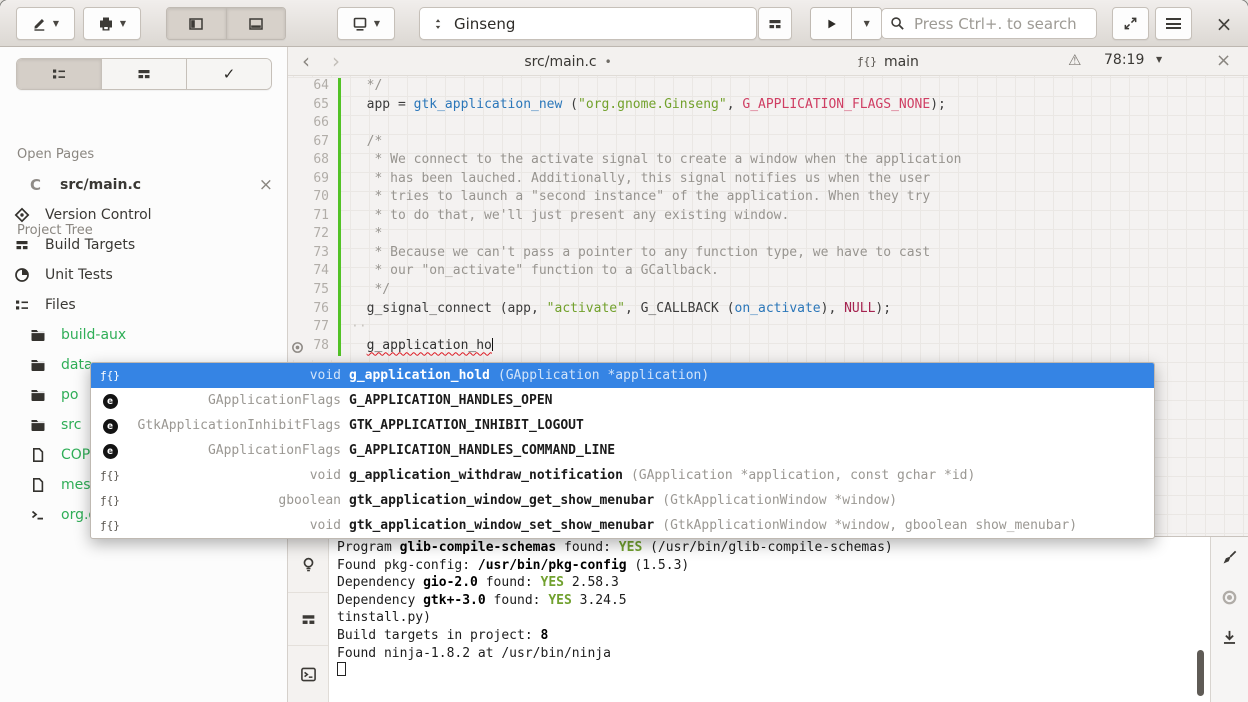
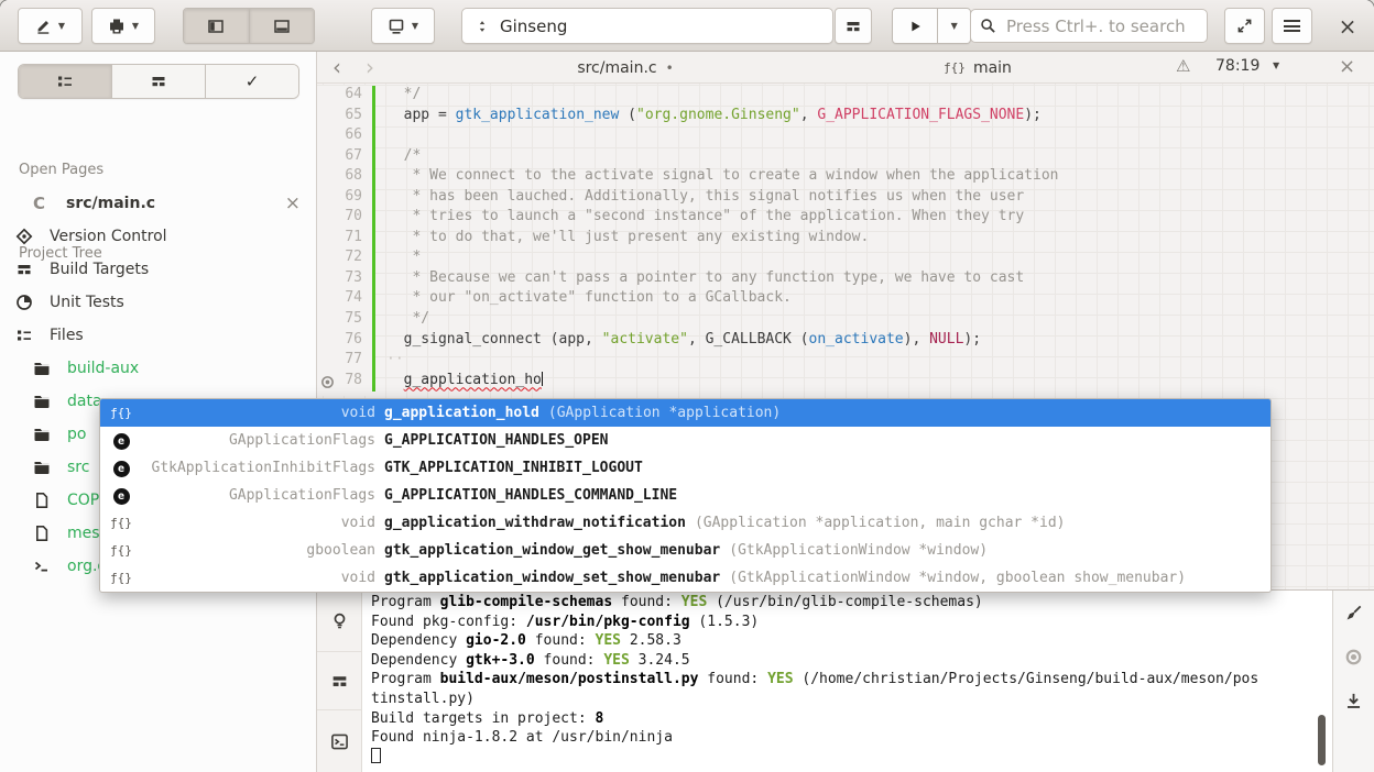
  ▼
  ▼
  ▼
  Ginseng
  ▼
  Press Ctrl+. to search
  ×
  ✓
  Open Pages
  C
  src/main.c
  ×
  Project Tree
  Version Control
  Build Targets
  Unit Tests
  Files
  build-aux
  data
  po
  src
  ‹
  ›
  src/main.c
  •
  ƒ{}
  main
  ⚠
  78:19
  ▼
  ×
  64
  65
  66
  67
  68
  69
  70
  71
  72
  73
  74
  75
  76
  77
  78
  */
  app = gtk_application_new ("org.gnome.Ginseng", G_APPLICATION_FLAGS_NONE);
  /*
  * We connect to the activate signal to create a window when the application
  * has been lauched. Additionally, this signal notifies us when the user
  * tries to launch a "second instance" of the application. When they try
  * to do that, we'll just present any existing window.
  *
  * Because we can't pass a pointer to any function type, we have to cast
  * our "on_activate" function to a GCallback.
  */
  g_signal_connect (app, "activate", G_CALLBACK (on_activate), NULL);
  ··
  g_application_ho
  ƒ{}
  void
  g_application_hold
  (GApplication *application)
  e
  GApplicationFlags
  G_APPLICATION_HANDLES_OPEN
  e
  GtkApplicationInhibitFlags
  GTK_APPLICATION_INHIBIT_LOGOUT
  e
  GApplicationFlags
  G_APPLICATION_HANDLES_COMMAND_LINE
  ƒ{}
  void
  g_application_withdraw_notification
- (GApplication *application, const gchar *id)
+ (GApplication *application, main gchar *id)
  ƒ{}
  gboolean
  gtk_application_window_get_show_menubar
  (GtkApplicationWindow *window)
  ƒ{}
  void
  gtk_application_window_set_show_menubar
  (GtkApplicationWindow *window, gboolean show_menubar)
  Program glib-compile-schemas found: YES (/usr/bin/glib-compile-schemas)
  Found pkg-config: /usr/bin/pkg-config (1.5.3)
  Dependency gio-2.0 found: YES 2.58.3
  Dependency gtk+-3.0 found: YES 3.24.5
+ Program build-aux/meson/postinstall.py found: YES (/home/christian/Projects/Ginseng/build-aux/meson/pos
  tinstall.py)
  Build targets in project: 8
  Found ninja-1.8.2 at /usr/bin/ninja
